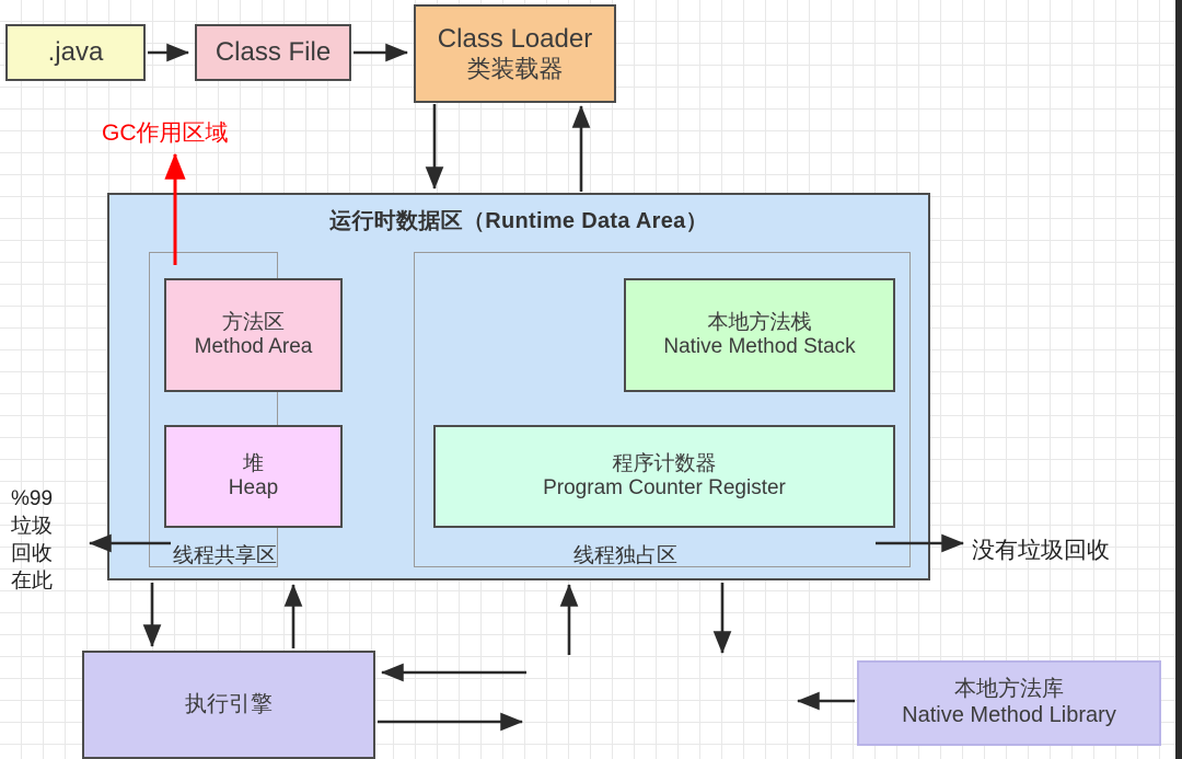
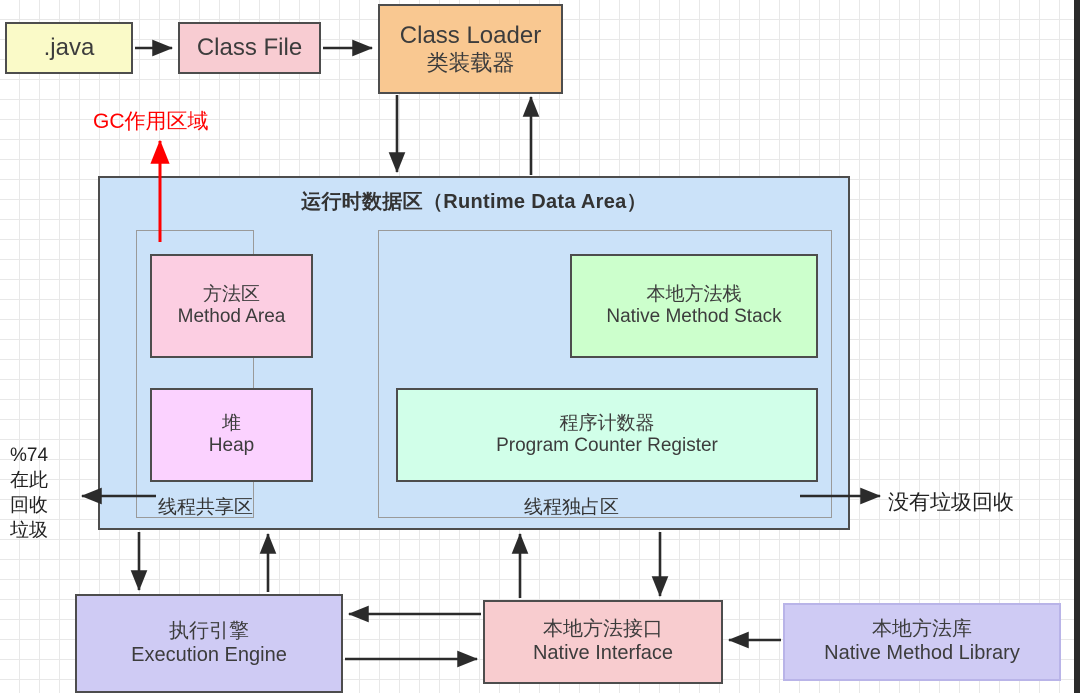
  .java
  Class File
  Class Loader
  类装载器
  运行时数据区（Runtime Data Area）
  线程共享区
  线程独占区
  方法区
  Method Area
  堆
  Heap
  本地方法栈
  Native Method Stack
  程序计数器
  Program Counter Register
  执行引擎
+ Execution Engine
+ 本地方法接口
+ Native Interface
  本地方法库
  Native Method Library
  GC作用区域
  没有垃圾回收
- %99
+ %74
- 垃圾
+ 在此
  回收
- 在此
+ 垃圾
